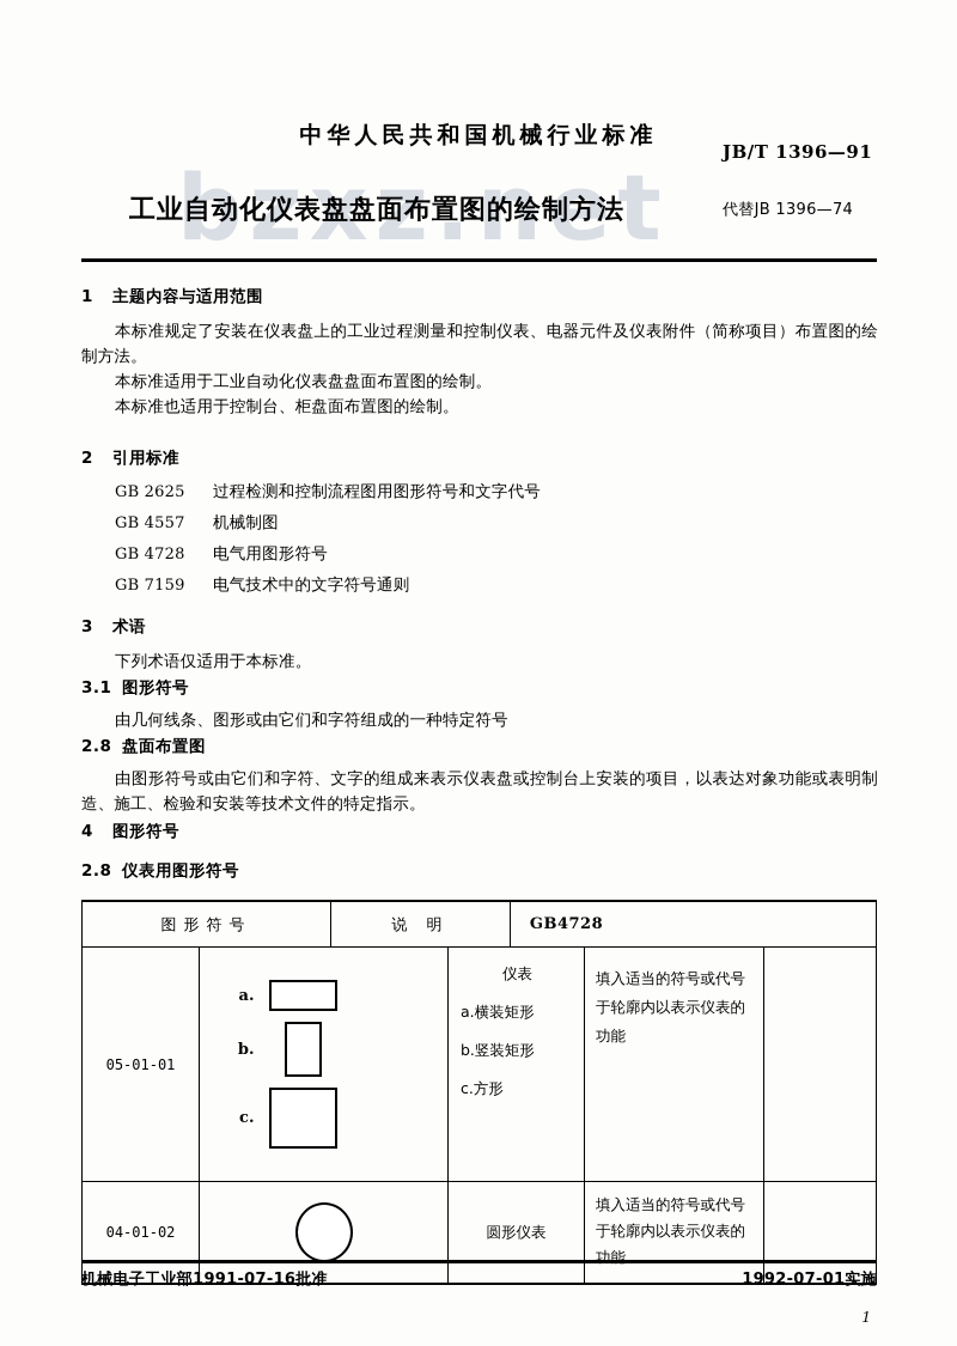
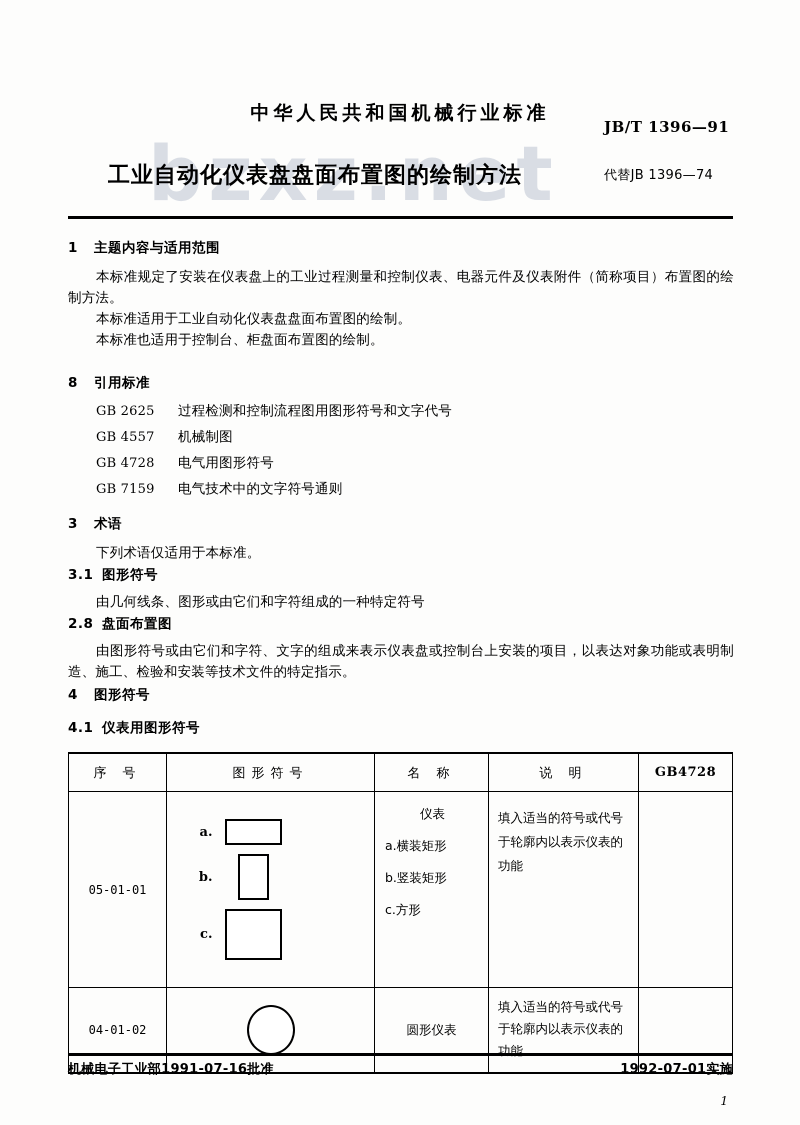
  bzxz.net
  中华人民共和国机械行业标准
  JB/T 1396—91
  工业自动化仪表盘盘面布置图的绘制方法
  代替JB 1396—74
  1 主题内容与适用范围
  本标准规定了安装在仪表盘上的工业过程测量和控制仪表、电器元件及仪表附件（简称项目）布置图的绘制方法。
  本标准适用于工业自动化仪表盘盘面布置图的绘制。
  本标准也适用于控制台、柜盘面布置图的绘制。
- 2 引用标准
+ 8 引用标准
  GB 2625 过程检测和控制流程图用图形符号和文字代号
  GB 4557 机械制图
  GB 4728 电气用图形符号
  GB 7159 电气技术中的文字符号通则
  3 术语
  下列术语仅适用于本标准。
  3.1 图形符号
  由几何线条、图形或由它们和字符组成的一种特定符号
  2.8 盘面布置图
  由图形符号或由它们和字符、文字的组成来表示仪表盘或控制台上安装的项目，以表达对象功能或表明制造、施工、检验和安装等技术文件的特定指示。
  4 图形符号
- 2.8 仪表用图形符号
+ 4.1 仪表用图形符号
+ 序 号
  图形符号
+ 名 称
  说 明
  GB4728
  05-01-01
  a.
  b.
  c.
  仪表
  a.横装矩形
  b.竖装矩形
  c.方形
  填入适当的符号或代号于轮廓内以表示仪表的功能
  04-01-02
  圆形仪表
  填入适当的符号或代号于轮廓内以表示仪表的功能
  机械电子工业部1991-07-16批准
  1992-07-01实施
  1
